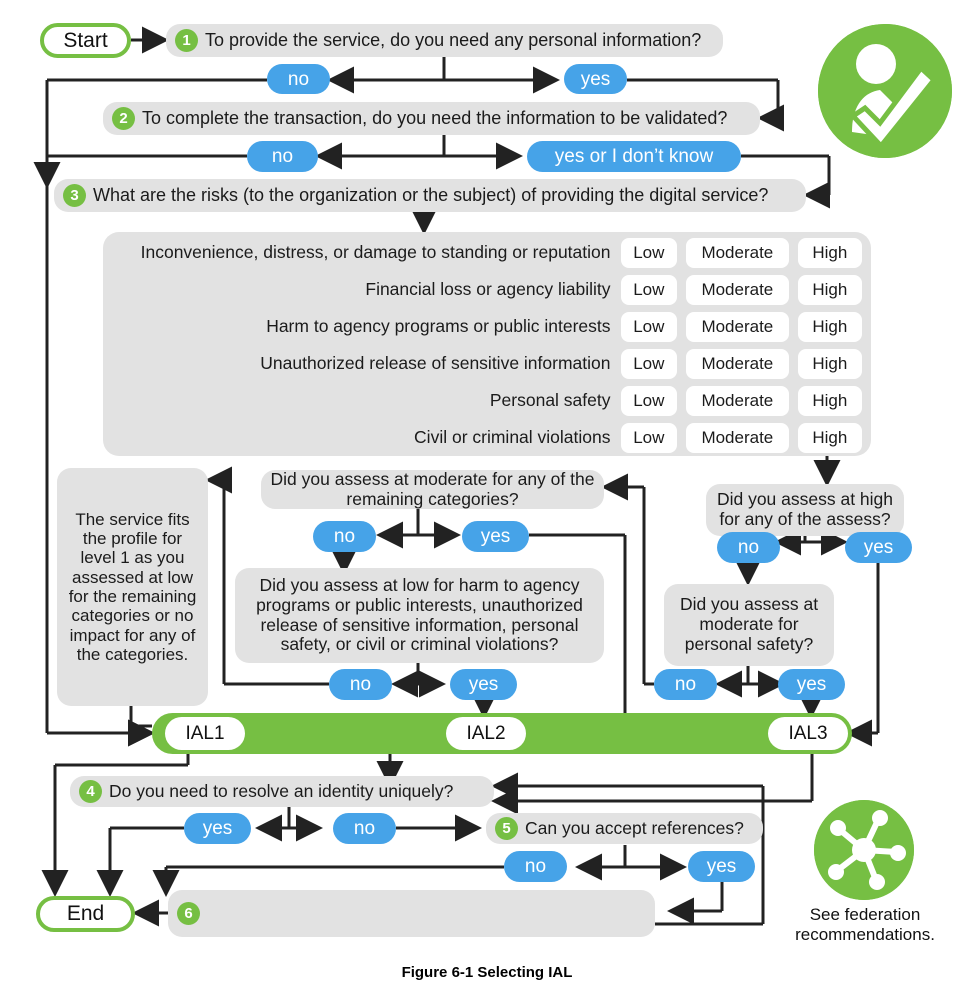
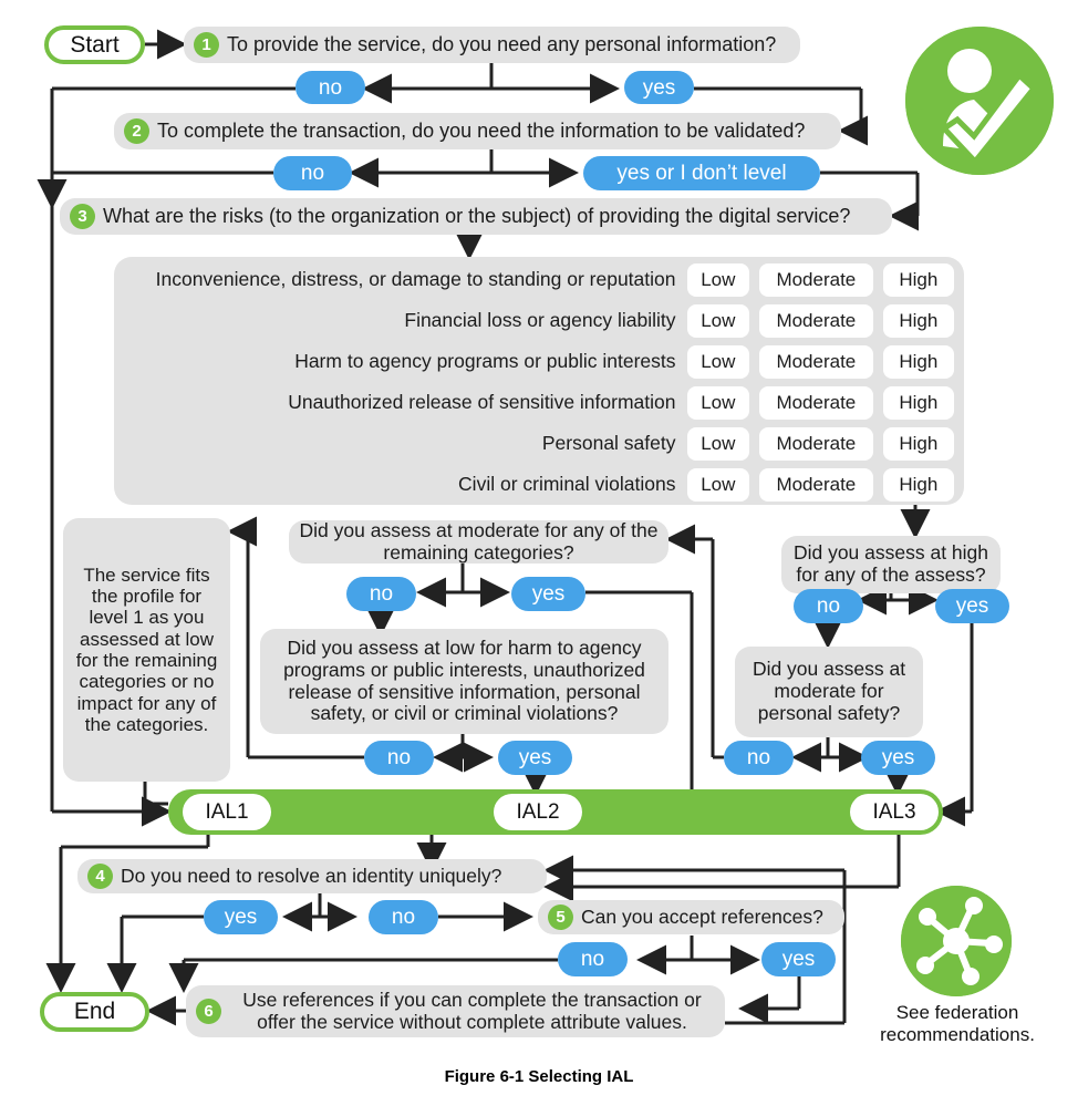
  Start
  1
  To provide the service, do you need any personal information?
  no
  yes
  2
  To complete the transaction, do you need the information to be validated?
  no
- yes or I don’t know
+ yes or I don’t level
  3
  What are the risks (to the organization or the subject) of providing the digital service?
  Inconvenience, distress, or damage to standing or reputation
  Low
  Moderate
  High
  Financial loss or agency liability
  Low
  Moderate
  High
  Harm to agency programs or public interests
  Low
  Moderate
  High
  Unauthorized release of sensitive information
  Low
  Moderate
  High
  Personal safety
  Low
  Moderate
  High
  Civil or criminal violations
  Low
  Moderate
  High
  The service fits the profile for level 1 as you assessed at low for the remaining categories or no impact for any of the categories.
  Did you assess at moderate for any of the remaining categories?
  no
  yes
  Did you assess at low for harm to agency programs or public interests, unauthorized release of sensitive information, personal safety, or civil or criminal violations?
  no
  yes
  Did you assess at high for any of the assess?
  no
  yes
  Did you assess at moderate for personal safety?
  no
  yes
  IAL1
  IAL2
  IAL3
  4
  Do you need to resolve an identity uniquely?
  yes
  no
  5
  Can you accept references?
  no
  yes
  6
+ Use references if you can complete the transaction or offer the service without complete attribute values.
  End
  See federation
  recommendations.
  Figure 6-1 Selecting IAL
